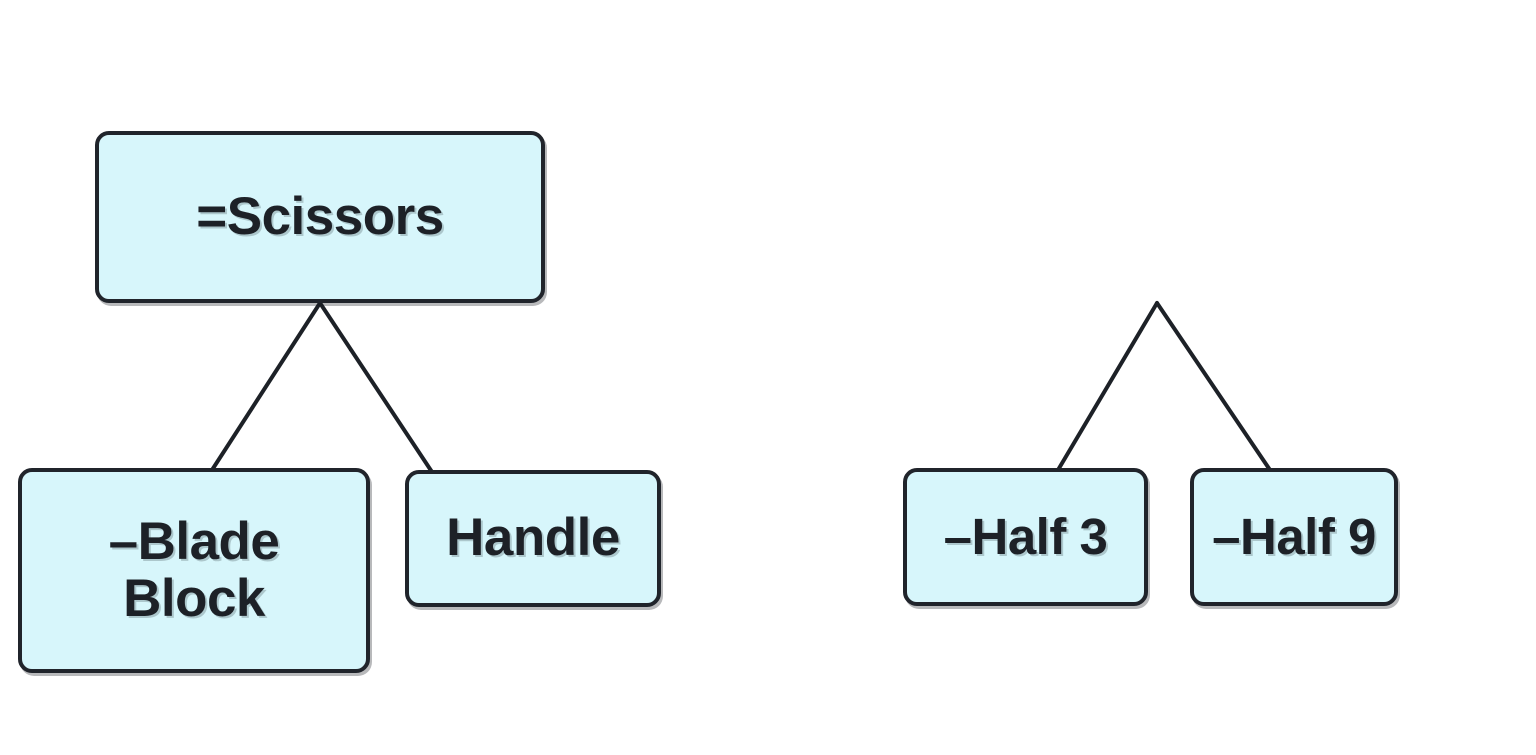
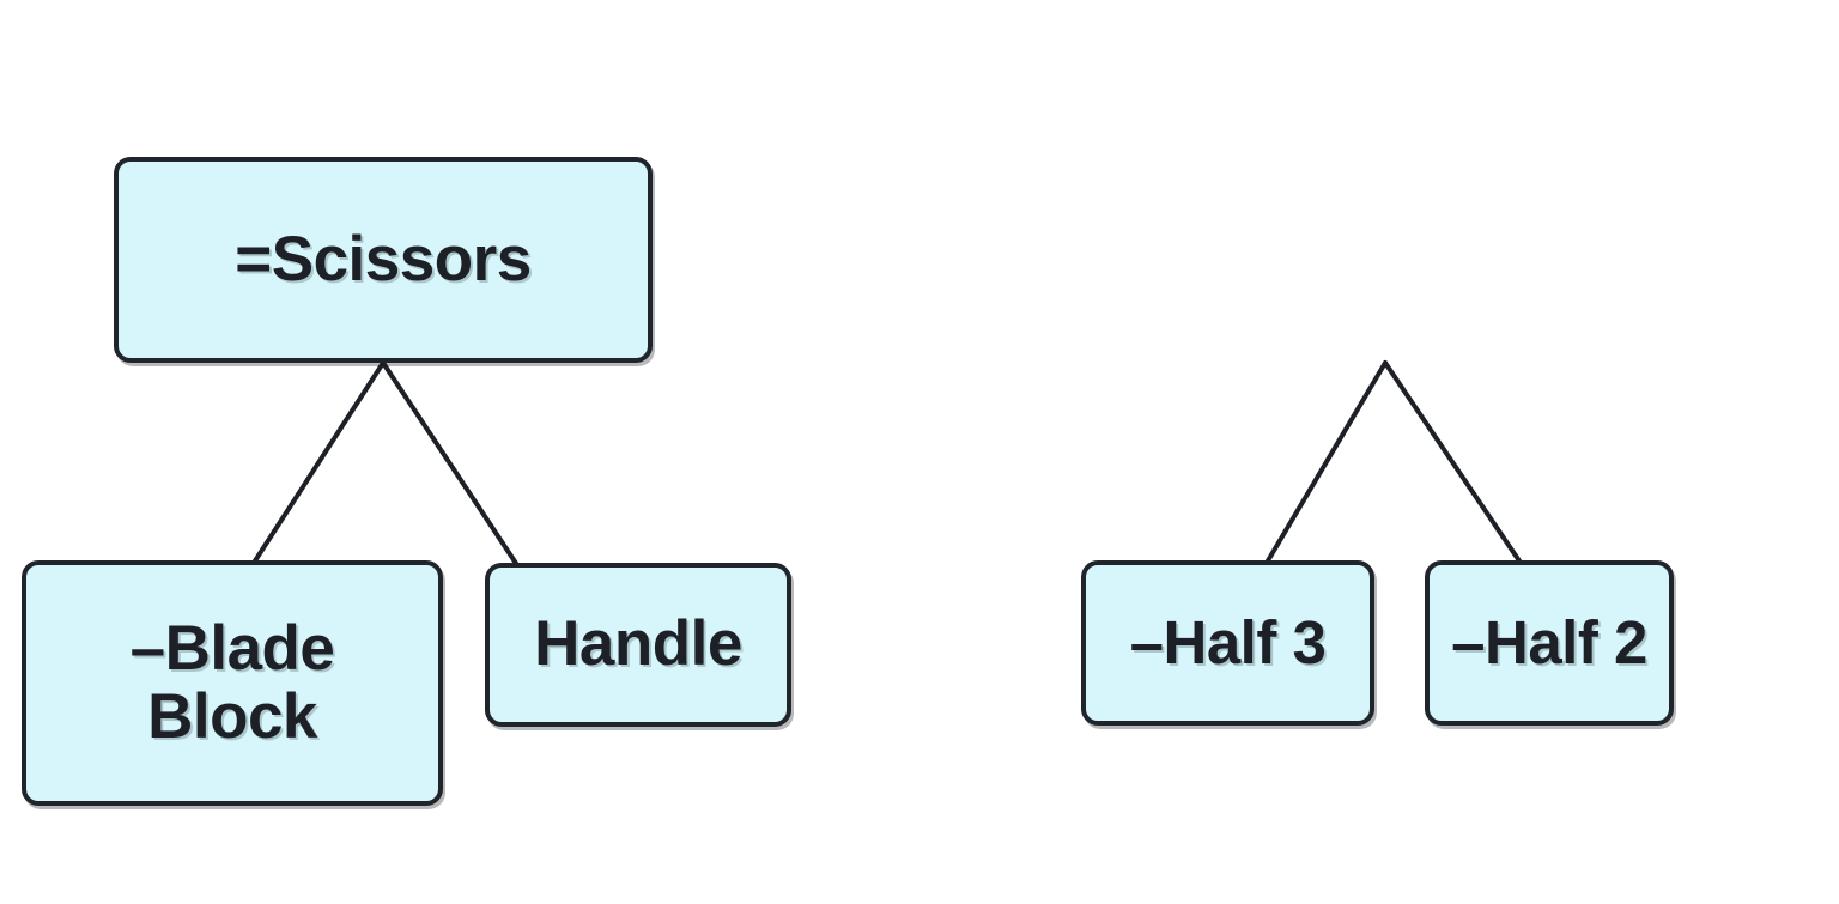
  =Scissors
  –Blade
  Block
  Handle
  –Half 3
- –Half 9
+ –Half 2
